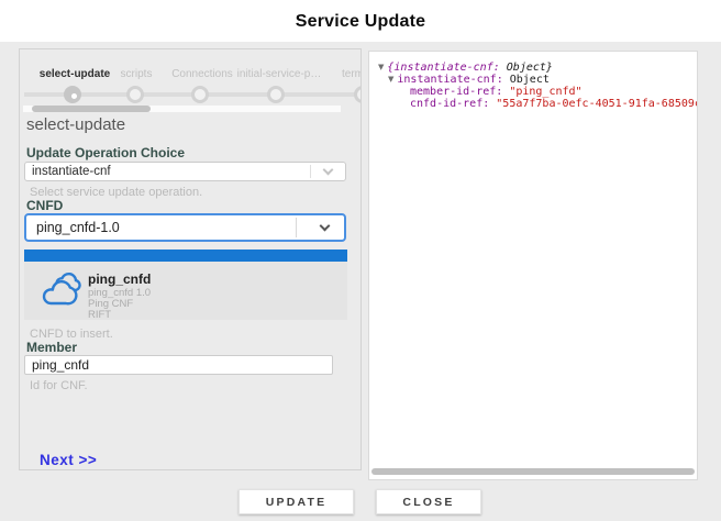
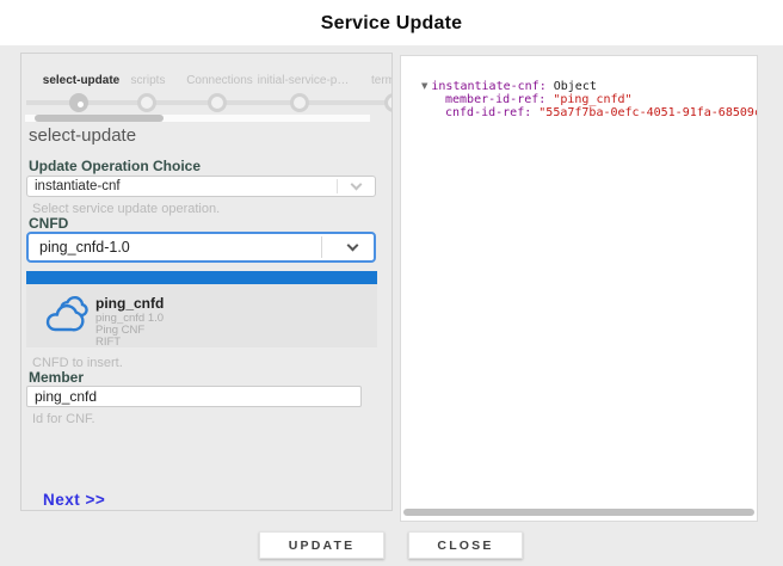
  Service Update
  select-update
  scripts
  Connections
  initial-service-p…
  select-update
  Update Operation Choice
  instantiate-cnf
  Select service update operation.
  CNFD
  ping_cnfd-1.0
  ping_cnfd
  ping_cnfd 1.0
  Ping CNF
  RIFT
  CNFD to insert.
  Member
  ping_cnfd
  Id for CNF.
  Next >>
- ▼ {instantiate-cnf: Object}
  ▼ instantiate-cnf: Object
  member-id-ref: "ping_cnfd"
  cnfd-id-ref: "55a7f7ba-0efc-4051-91fa-68509
  UPDATE
  CLOSE
